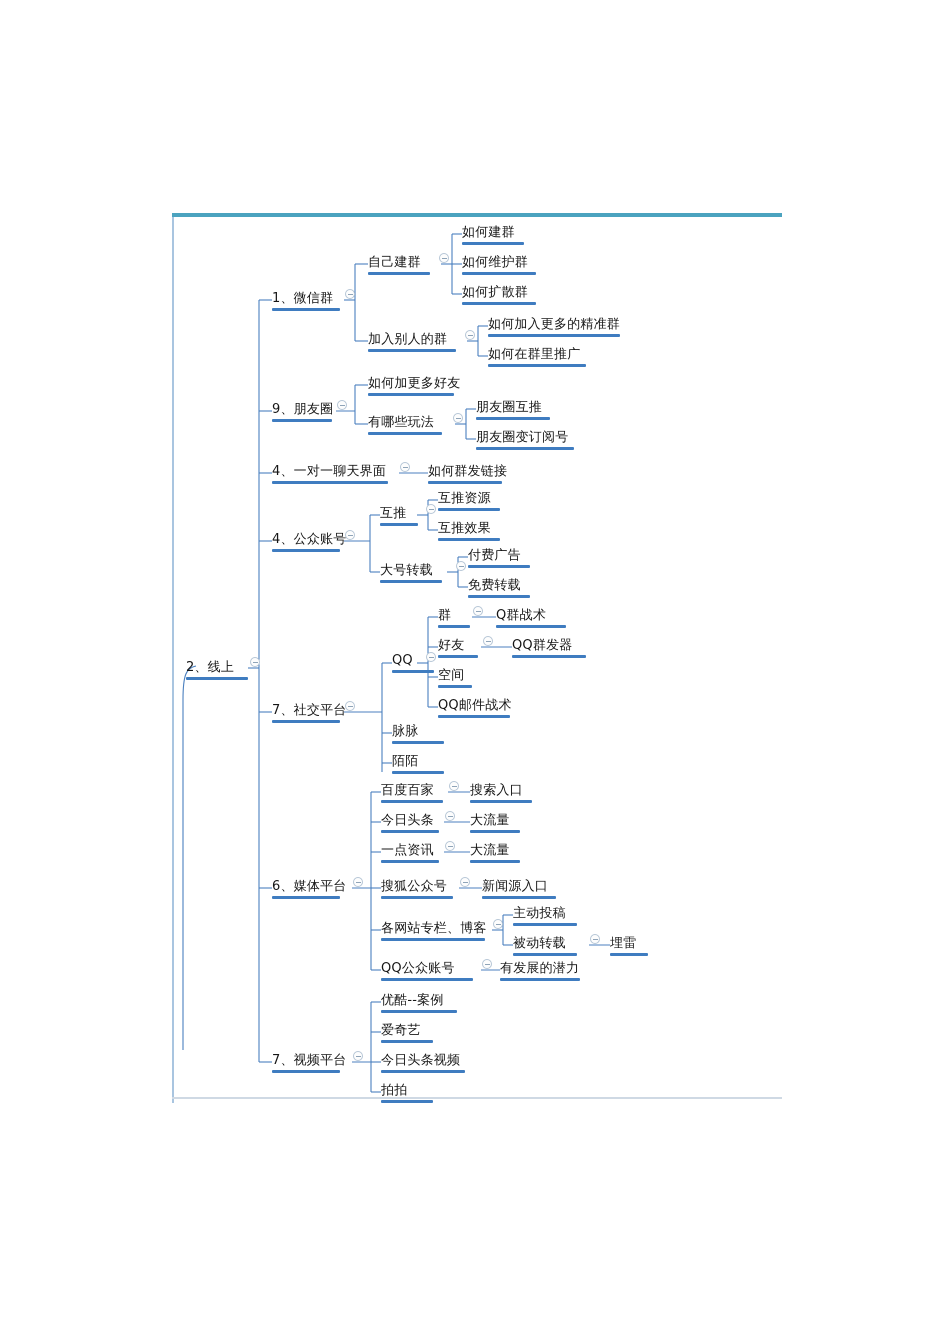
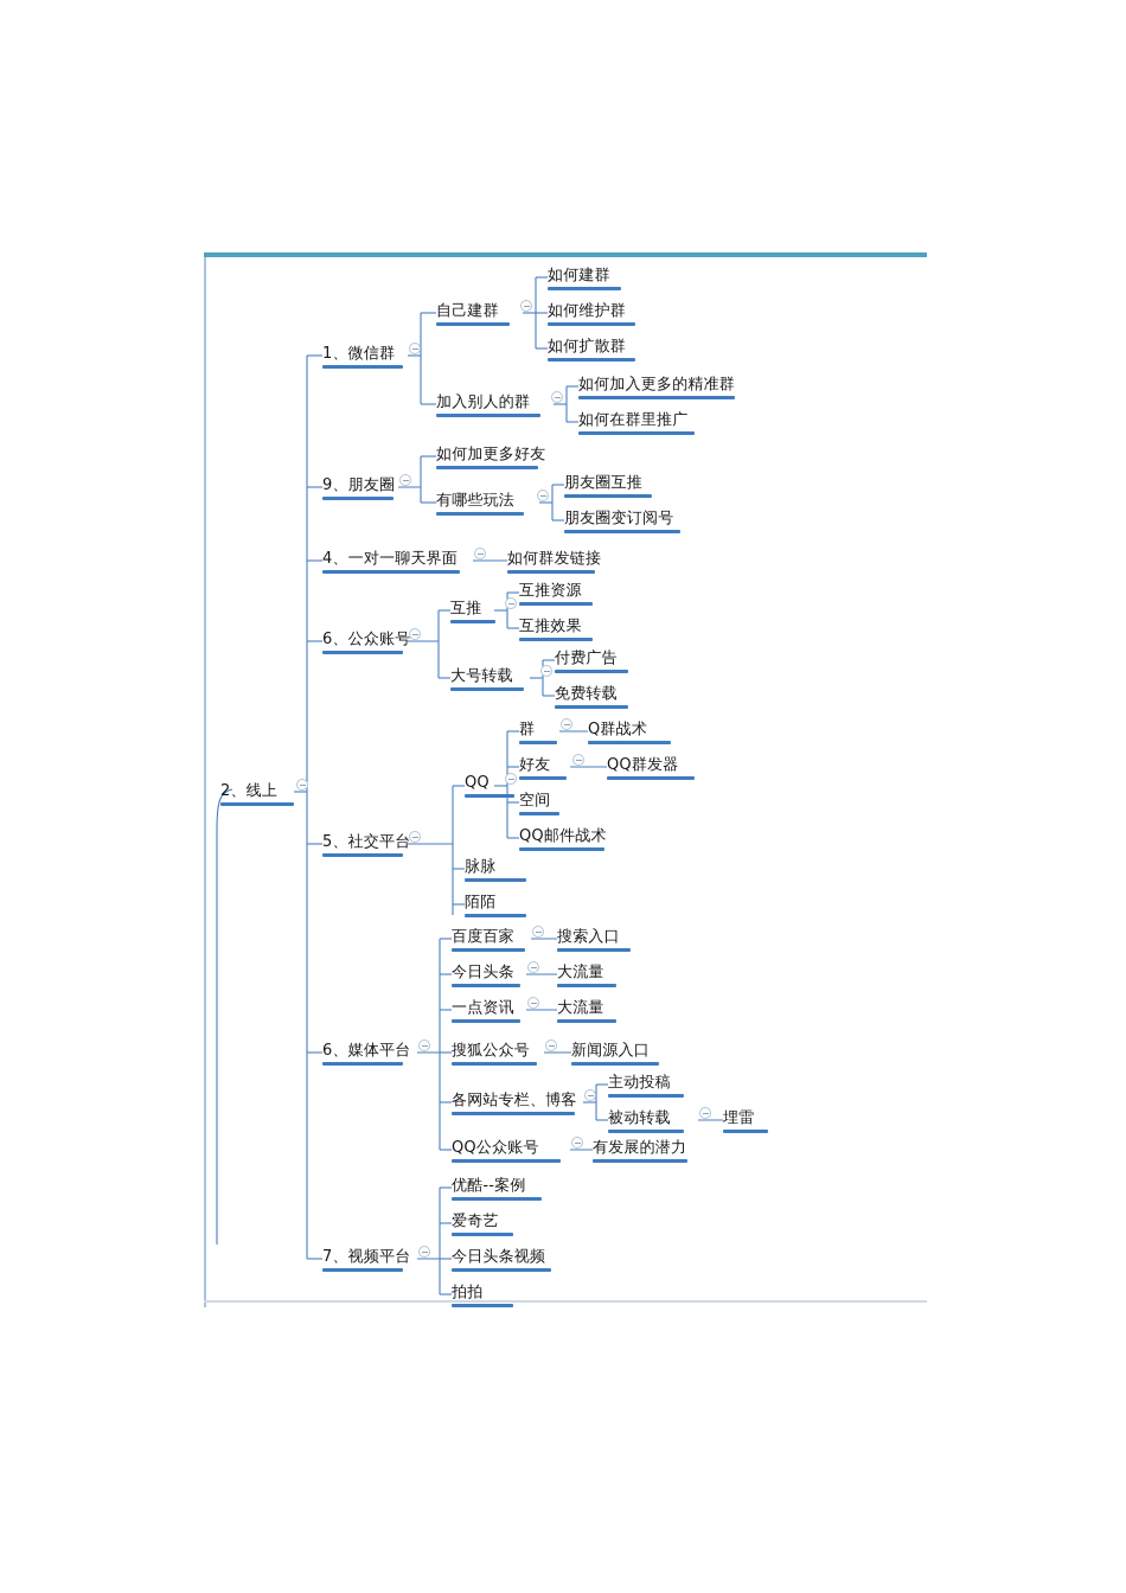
  2、线上
  1、微信群
  自己建群
  如何建群
  如何维护群
  如何扩散群
  加入别人的群
  如何加入更多的精准群
  如何在群里推广
  9、朋友圈
  如何加更多好友
  有哪些玩法
  朋友圈互推
  朋友圈变订阅号
  4、一对一聊天界面
  如何群发链接
- 4、公众账号
+ 6、公众账号
  互推
  互推资源
  互推效果
  大号转载
  付费广告
  免费转载
- 7、社交平台
+ 5、社交平台
  QQ
  群
  Q群战术
  好友
  QQ群发器
  空间
  QQ邮件战术
  脉脉
  陌陌
  6、媒体平台
  百度百家
  搜索入口
  今日头条
  大流量
  一点资讯
  大流量
  搜狐公众号
  新闻源入口
  各网站专栏、博客
  主动投稿
  被动转载
  埋雷
  QQ公众账号
  有发展的潜力
  7、视频平台
  优酷--案例
  爱奇艺
  今日头条视频
  拍拍
